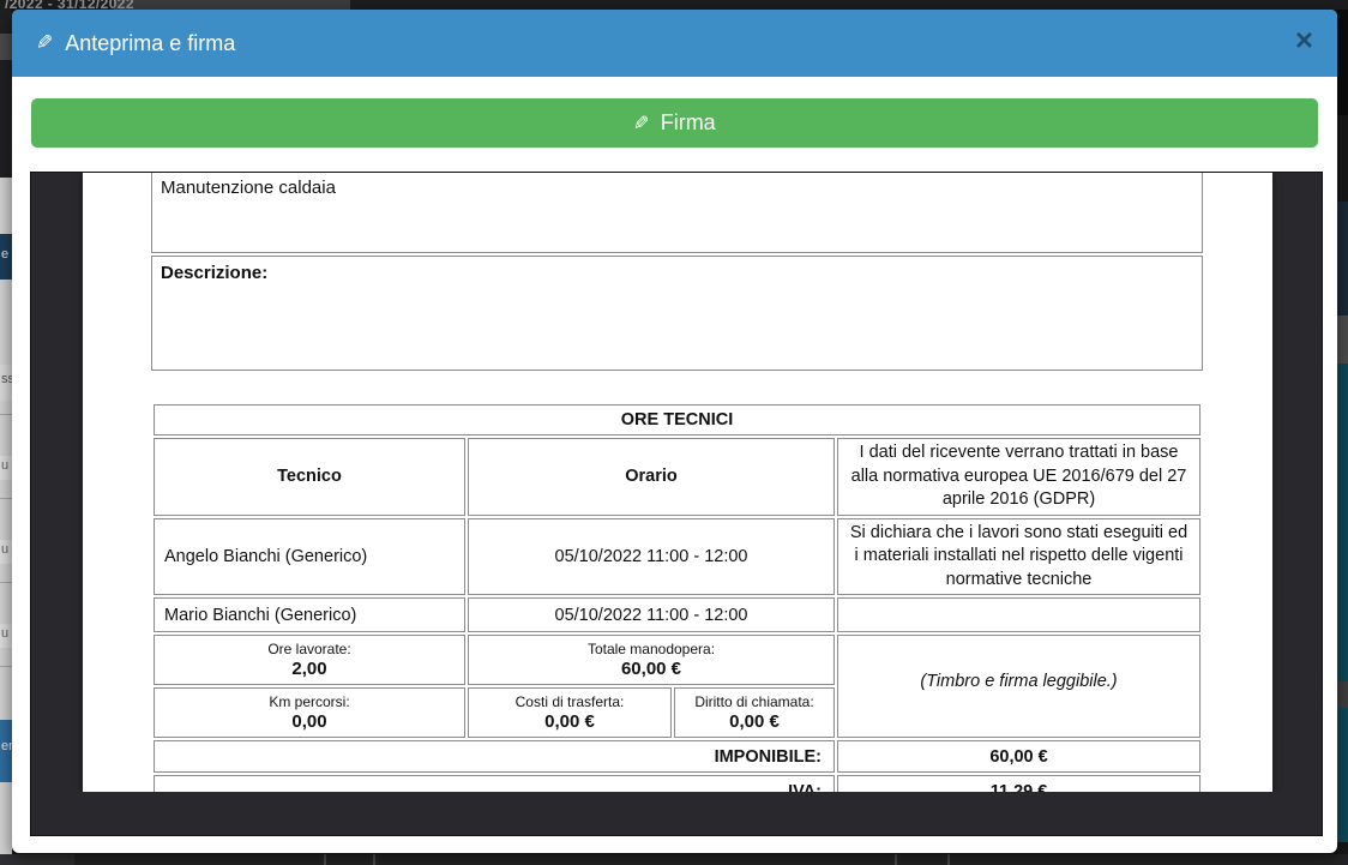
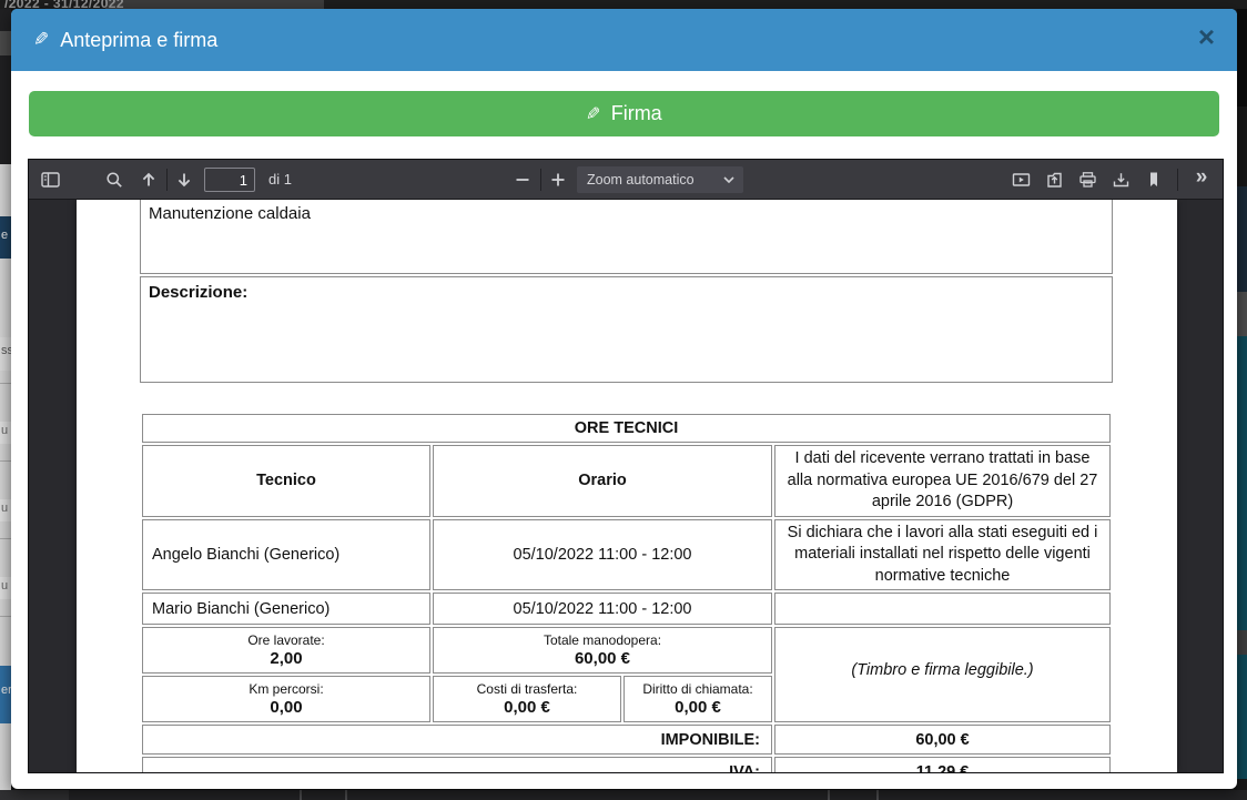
  /2022 - 31/12/2022
  e
  u
  u
  u
  er
  Anteprima e firma
  ×
  Firma
+ 1
+ di 1
+ Zoom automatico
+ »
  Manutenzione caldaia
  Descrizione:
  ORE TECNICI
  Tecnico	Orario	I dati del ricevente verrano trattati in base alla normativa europea UE 2016/679 del 27 aprile 2016 (GDPR)
- Angelo Bianchi (Generico)	05/10/2022 11:00 - 12:00	Si dichiara che i lavori sono stati eseguiti ed i materiali installati nel rispetto delle vigenti normative tecniche
+ Angelo Bianchi (Generico)	05/10/2022 11:00 - 12:00	Si dichiara che i lavori alla stati eseguiti ed i materiali installati nel rispetto delle vigenti normative tecniche
  Mario Bianchi (Generico)	05/10/2022 11:00 - 12:00
  Ore lavorate: 2,00	Totale manodopera: 60,00 €	(Timbro e firma leggibile.)
  Km percorsi: 0,00	Costi di trasferta: 0,00 €	Diritto di chiamata: 0,00 €
  IMPONIBILE:	60,00 €
  IVA:	11,29 €
